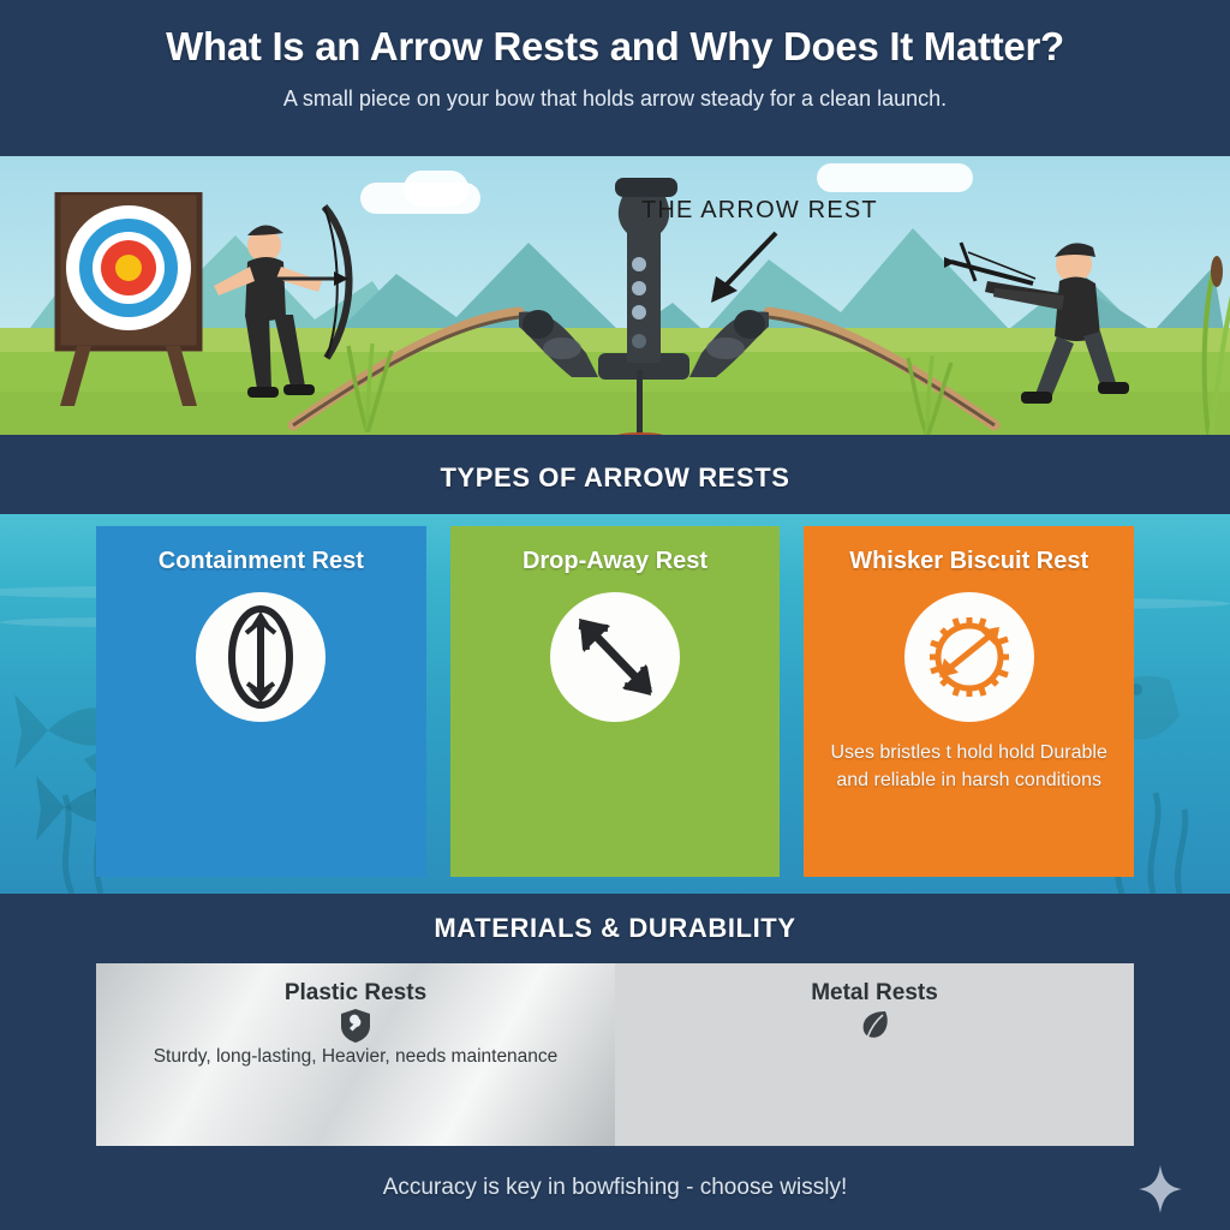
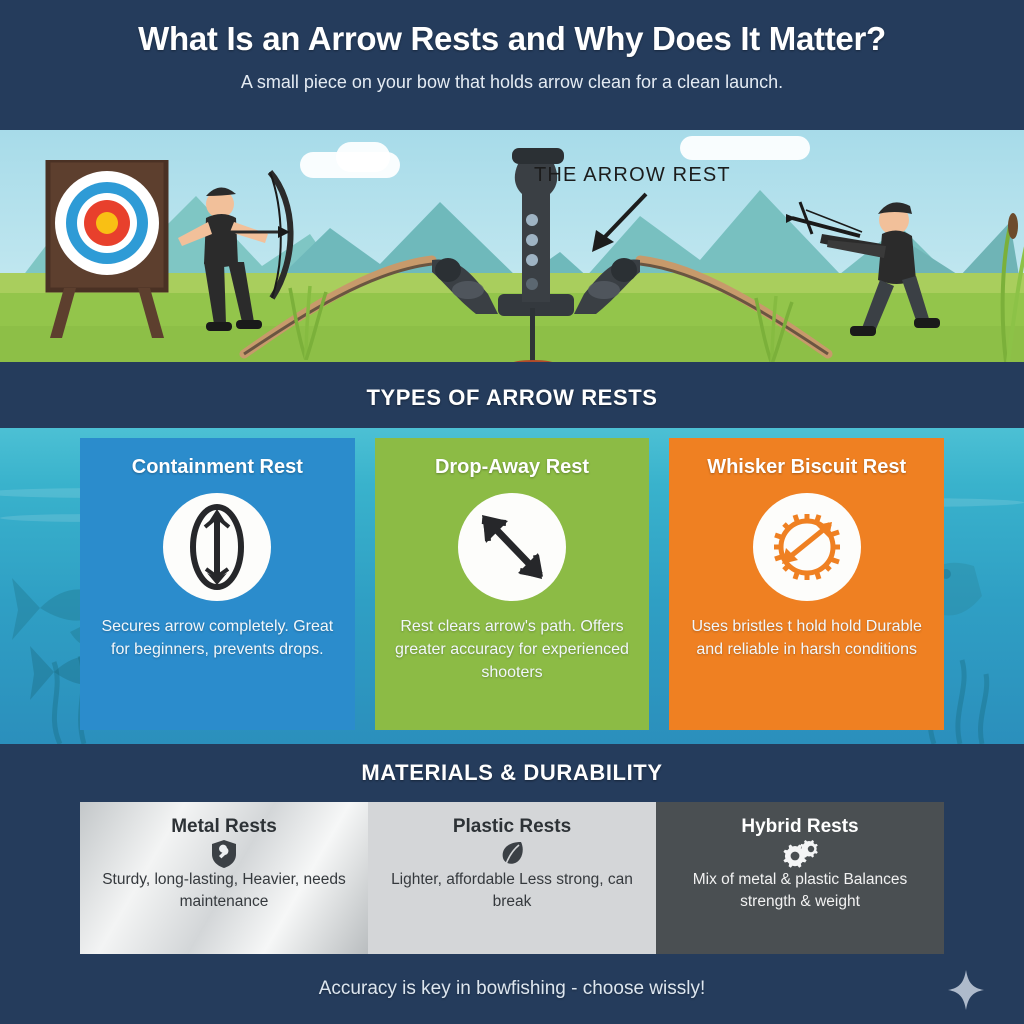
  What Is an Arrow Rests and Why Does It Matter?
- A small piece on your bow that holds arrow steady for a clean launch.
+ A small piece on your bow that holds arrow clean for a clean launch.
  THE ARROW REST
  TYPES OF ARROW RESTS
  Containment Rest
+ Secures arrow completely. Great for beginners, prevents drops.
  Drop-Away Rest
+ Rest clears arrow's path. Offers greater accuracy for experienced shooters
  Whisker Biscuit Rest
  Uses bristles t hold hold Durable and reliable in harsh conditions
  MATERIALS & DURABILITY
- Plastic Rests
+ Metal Rests
  Sturdy, long-lasting, Heavier, needs maintenance
- Metal Rests
+ Plastic Rests
+ Lighter, affordable Less strong, can break
+ Hybrid Rests
+ Mix of metal & plastic Balances strength & weight
  Accuracy is key in bowfishing - choose wissly!
